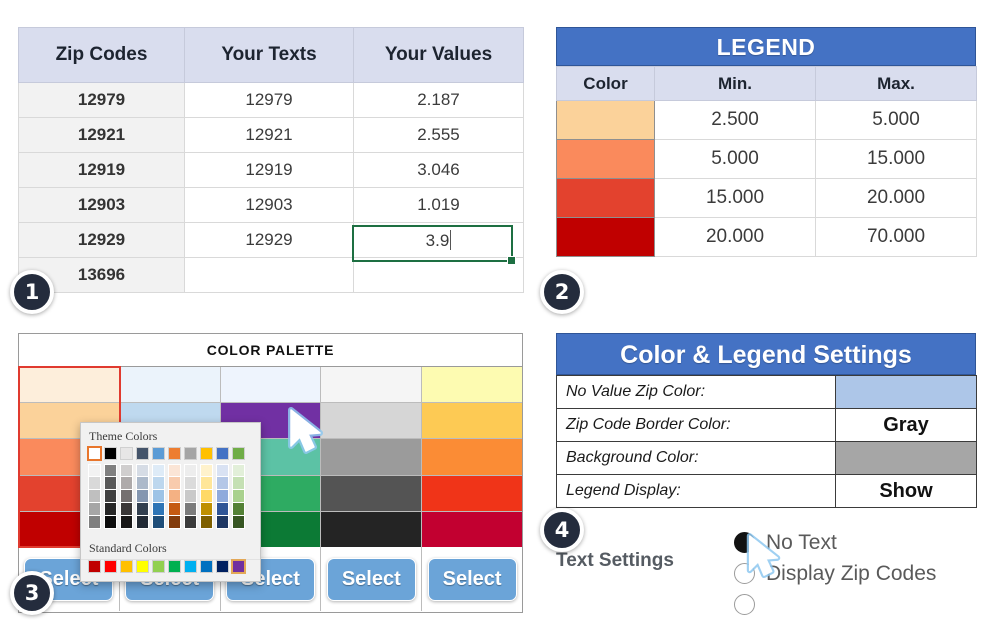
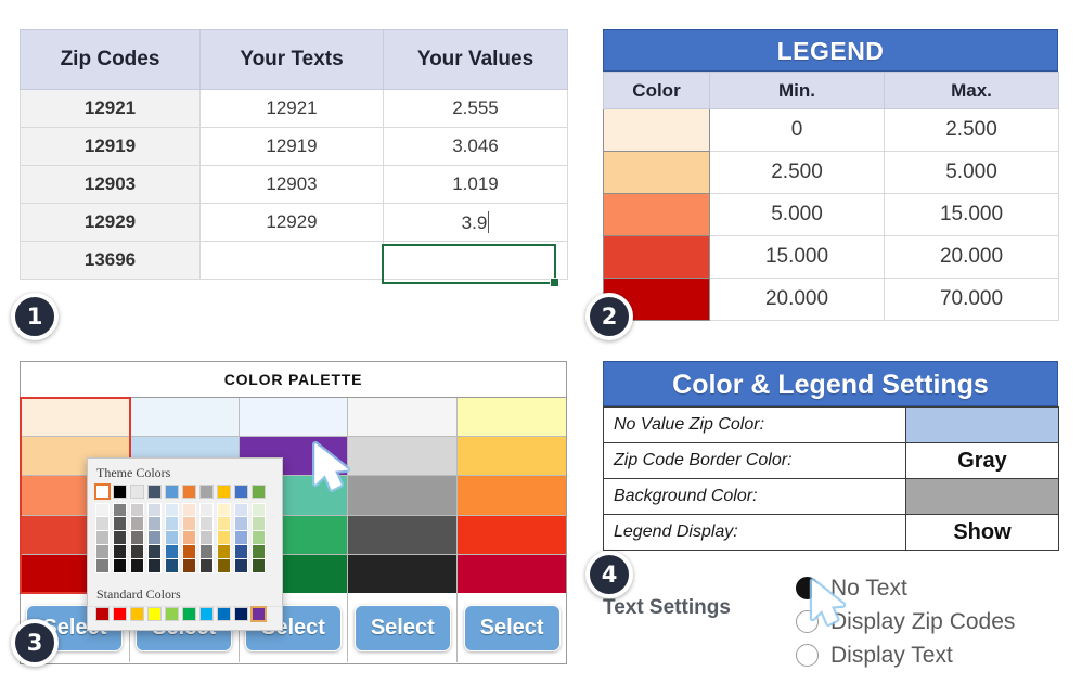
  Zip Codes	Your Texts	Your Values
- 12979	12979	2.187
  12921	12921	2.555
  12919	12919	3.046
  12903	12903	1.019
  12929	12929	3.9
  13696
  1
  LEGEND
  Color	Min.	Max.
+ 	0	2.500
  	2.500	5.000
  	5.000	15.000
  	15.000	20.000
  	20.000	70.000
  2
  COLOR PALETTE
  Select
  Select
  Theme Colors
  Standard Colors
  3
  Color & Legend Settings
  No Value Zip Color:
  Zip Code Border Color:	Gray
  Background Color:
  Legend Display:	Show
  4
  Text Settings
  No Text
  Display Zip Codes
+ Display Text
